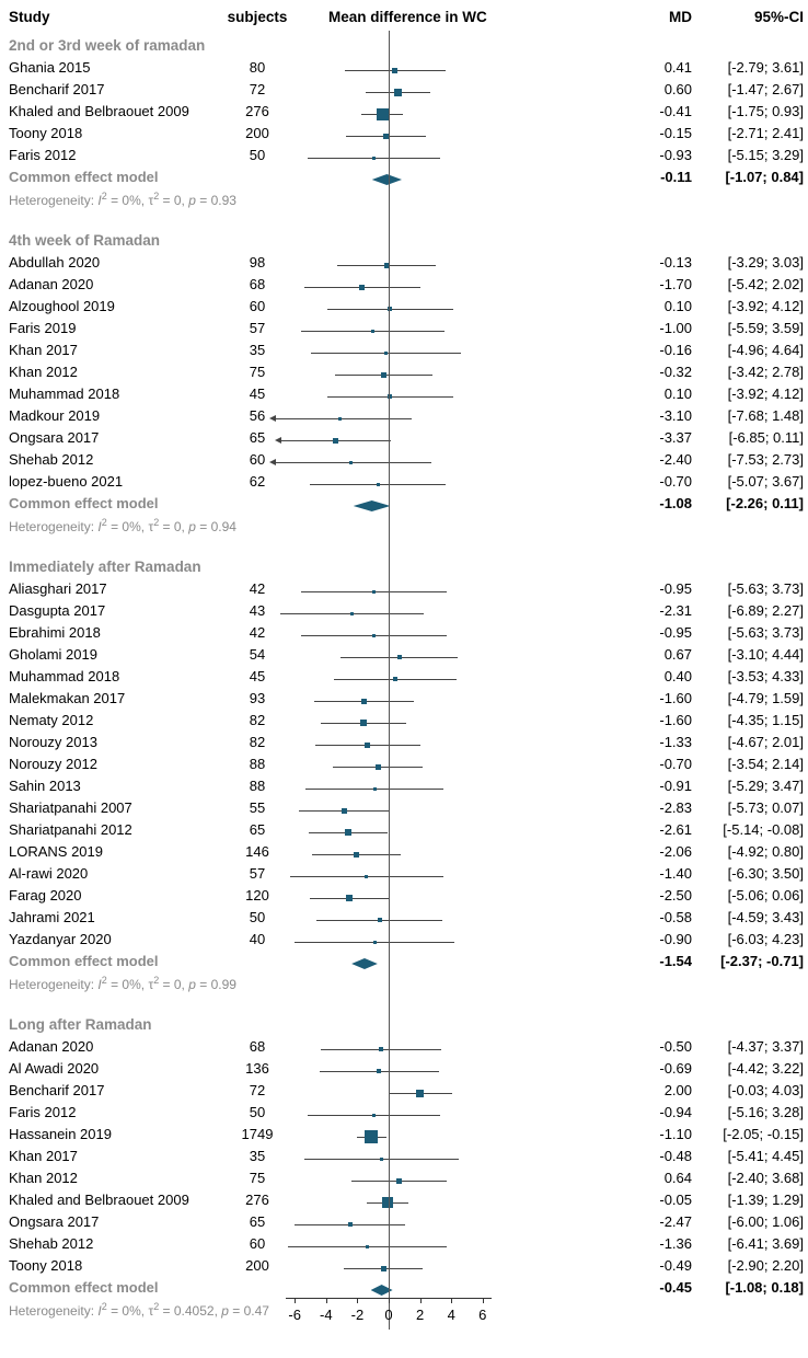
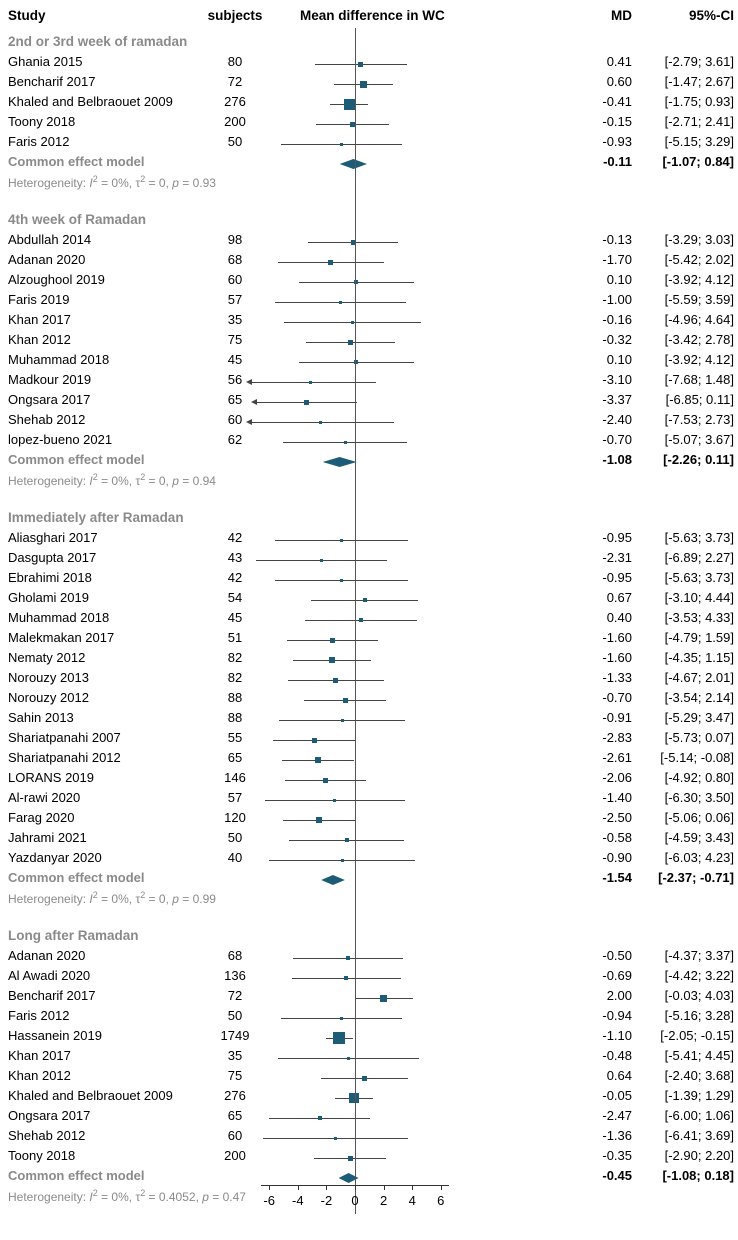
  Study
  subjects
  Mean difference in WC
  MD
  95%-CI
  2nd or 3rd week of ramadan
  Ghania 2015
  80
  0.41
  [-2.79; 3.61]
  Bencharif 2017
  72
  0.60
  [-1.47; 2.67]
  Khaled and Belbraouet 2009
  276
  -0.41
  [-1.75; 0.93]
  Toony 2018
  200
  -0.15
  [-2.71; 2.41]
  Faris 2012
  50
  -0.93
  [-5.15; 3.29]
  Common effect model
  -0.11
  [-1.07; 0.84]
  Heterogeneity: I2 = 0%, τ2 = 0, p = 0.93
  4th week of Ramadan
- Abdullah 2020
+ Abdullah 2014
  98
  -0.13
  [-3.29; 3.03]
  Adanan 2020
  68
  -1.70
  [-5.42; 2.02]
  Alzoughool 2019
  60
  0.10
  [-3.92; 4.12]
  Faris 2019
  57
  -1.00
  [-5.59; 3.59]
  Khan 2017
  35
  -0.16
  [-4.96; 4.64]
  Khan 2012
  75
  -0.32
  [-3.42; 2.78]
  Muhammad 2018
  45
  0.10
  [-3.92; 4.12]
  Madkour 2019
  56
  -3.10
  [-7.68; 1.48]
  Ongsara 2017
  65
  -3.37
  [-6.85; 0.11]
  Shehab 2012
  60
  -2.40
  [-7.53; 2.73]
  lopez-bueno 2021
  62
  -0.70
  [-5.07; 3.67]
  Common effect model
  -1.08
  [-2.26; 0.11]
  Heterogeneity: I2 = 0%, τ2 = 0, p = 0.94
  Immediately after Ramadan
  Aliasghari 2017
  42
  -0.95
  [-5.63; 3.73]
  Dasgupta 2017
  43
  -2.31
  [-6.89; 2.27]
  Ebrahimi 2018
  42
  -0.95
  [-5.63; 3.73]
  Gholami 2019
  54
  0.67
  [-3.10; 4.44]
  Muhammad 2018
  45
  0.40
  [-3.53; 4.33]
  Malekmakan 2017
- 93
+ 51
  -1.60
  [-4.79; 1.59]
  Nematy 2012
  82
  -1.60
  [-4.35; 1.15]
  Norouzy 2013
  82
  -1.33
  [-4.67; 2.01]
  Norouzy 2012
  88
  -0.70
  [-3.54; 2.14]
  Sahin 2013
  88
  -0.91
  [-5.29; 3.47]
  Shariatpanahi 2007
  55
  -2.83
  [-5.73; 0.07]
  Shariatpanahi 2012
  65
  -2.61
  [-5.14; -0.08]
  LORANS 2019
  146
  -2.06
  [-4.92; 0.80]
  Al-rawi 2020
  57
  -1.40
  [-6.30; 3.50]
  Farag 2020
  120
  -2.50
  [-5.06; 0.06]
  Jahrami 2021
  50
  -0.58
  [-4.59; 3.43]
  Yazdanyar 2020
  40
  -0.90
  [-6.03; 4.23]
  Common effect model
  -1.54
  [-2.37; -0.71]
  Heterogeneity: I2 = 0%, τ2 = 0, p = 0.99
  Long after Ramadan
  Adanan 2020
  68
  -0.50
  [-4.37; 3.37]
  Al Awadi 2020
  136
  -0.69
  [-4.42; 3.22]
  Bencharif 2017
  72
  2.00
  [-0.03; 4.03]
  Faris 2012
  50
  -0.94
  [-5.16; 3.28]
  Hassanein 2019
  1749
  -1.10
  [-2.05; -0.15]
  Khan 2017
  35
  -0.48
  [-5.41; 4.45]
  Khan 2012
  75
  0.64
  [-2.40; 3.68]
  Khaled and Belbraouet 2009
  276
  -0.05
  [-1.39; 1.29]
  Ongsara 2017
  65
  -2.47
  [-6.00; 1.06]
  Shehab 2012
  60
  -1.36
  [-6.41; 3.69]
  Toony 2018
  200
- -0.49
+ -0.35
  [-2.90; 2.20]
  Common effect model
  -0.45
  [-1.08; 0.18]
  Heterogeneity: I2 = 0%, τ2 = 0.4052, p = 0.47
  -6
  -4
  -2
  0
  2
  4
  6
